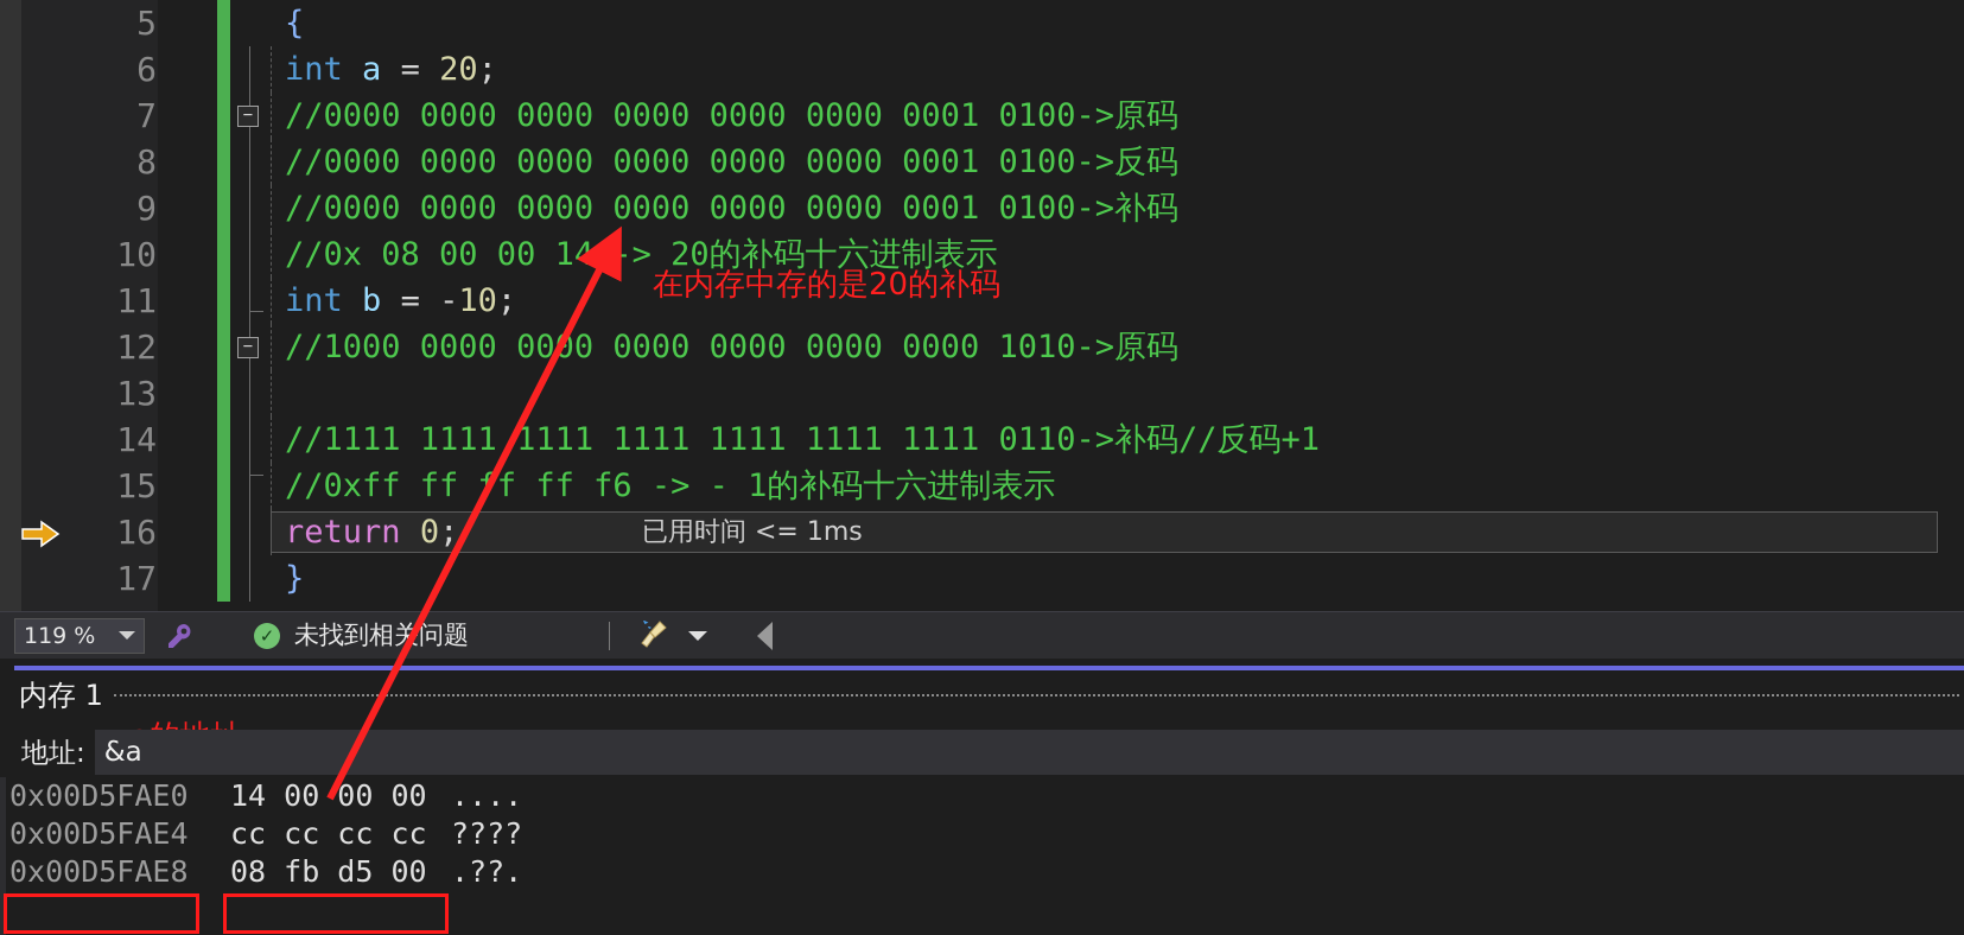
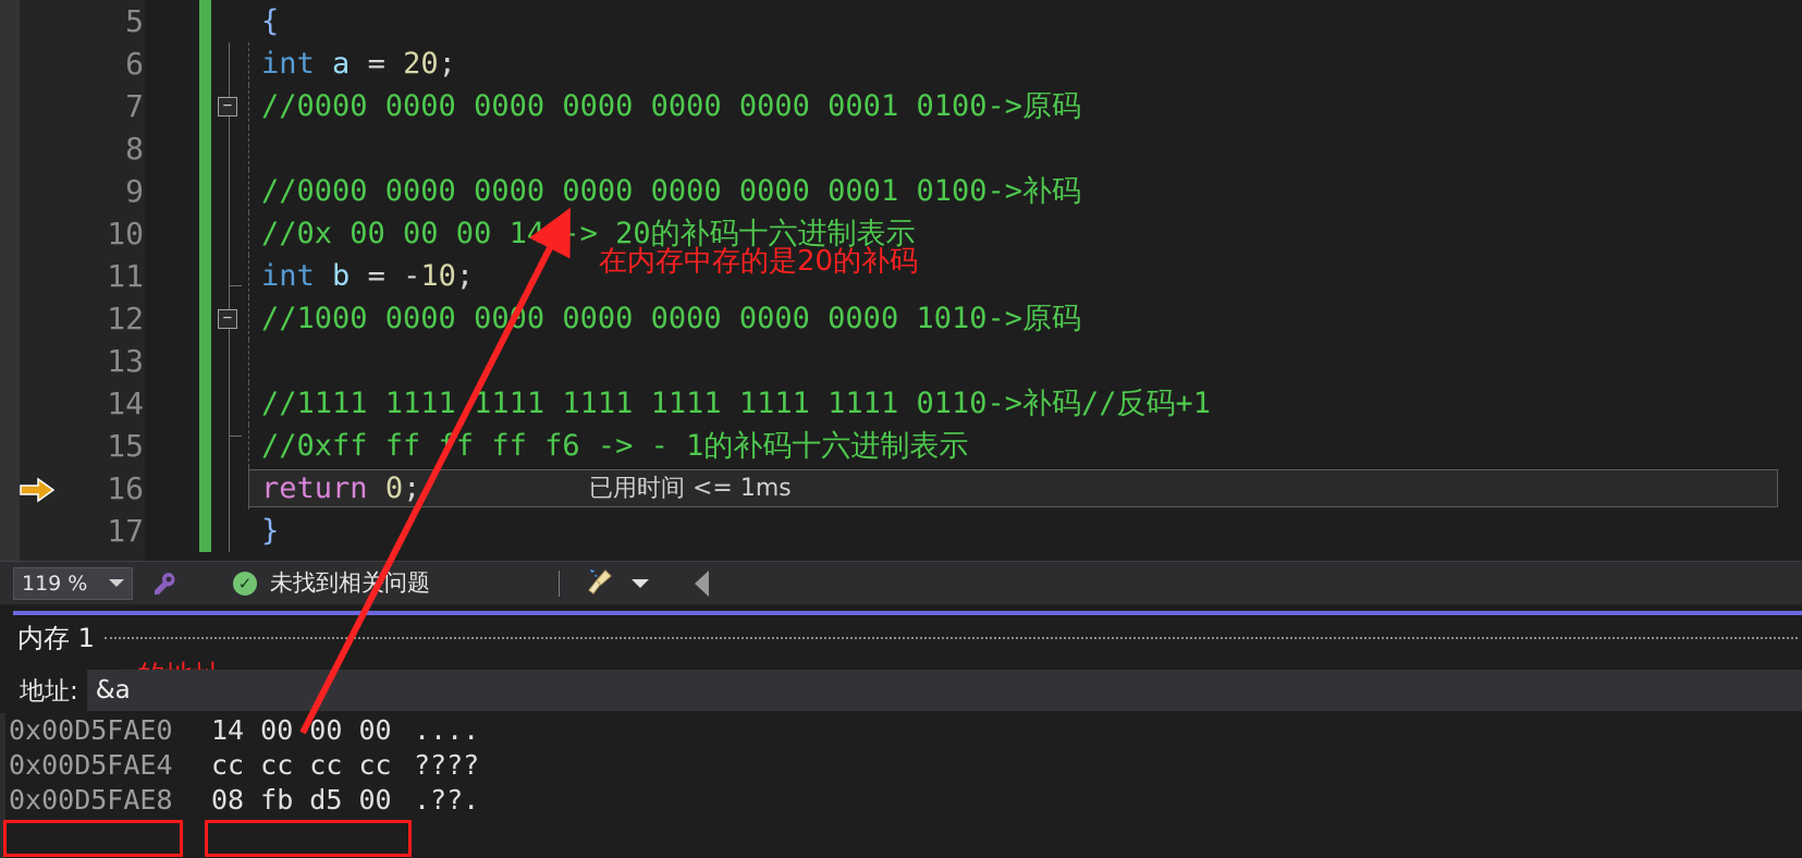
  5
  {
  6
  int a = 20;
  7
  −
  //0000 0000 0000 0000 0000 0000 0001 0100->原码
  8
- //0000 0000 0000 0000 0000 0000 0001 0100->反码
  9
  //0000 0000 0000 0000 0000 0000 0001 0100->补码
  10
- //0x 08 00 00 14 -> 20的补码十六进制表示
+ //0x 00 00 00 14 -> 20的补码十六进制表示
  11
  int b = -10;
  12
  −
  //1000 0000 0000 0000 0000 0000 0000 1010->原码
  13
  14
  //1111 1111 1111 1111 1111 1111 1111 0110->补码//反码+1
  15
  //0xff fff ff f6 -> - 1的补码十六进制表示
  16
  已用时间 <= 1ms
  return 0;
  17
  }
  在内存中存的是20的补码
  119 %
  ✓
  未找到相关问题
  内存 1
  地址:
  &a
  0x00D5FAE0
  14 00 00 00
  ....
  0x00D5FAE4
  cc cc cc cc
  ????
  0x00D5FAE8
  08 fb d5 00
  .??.
